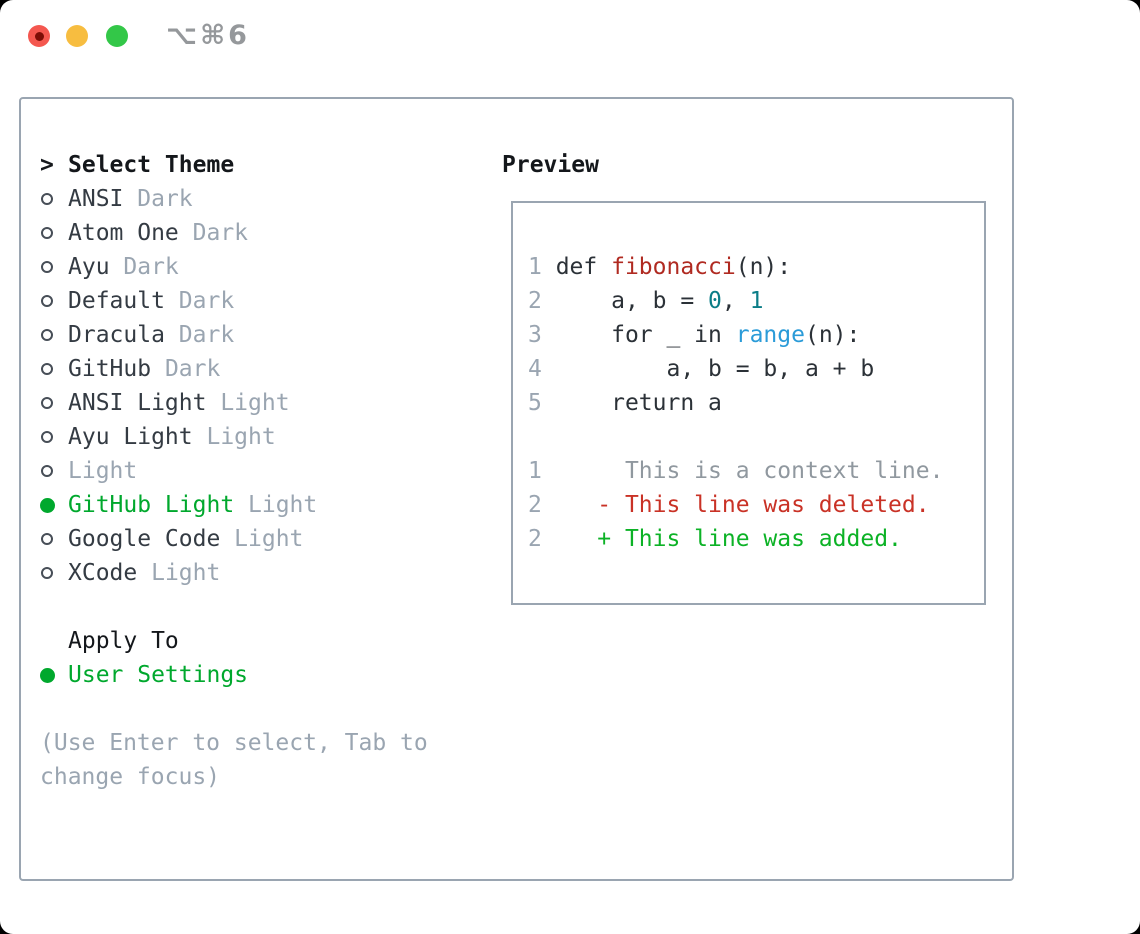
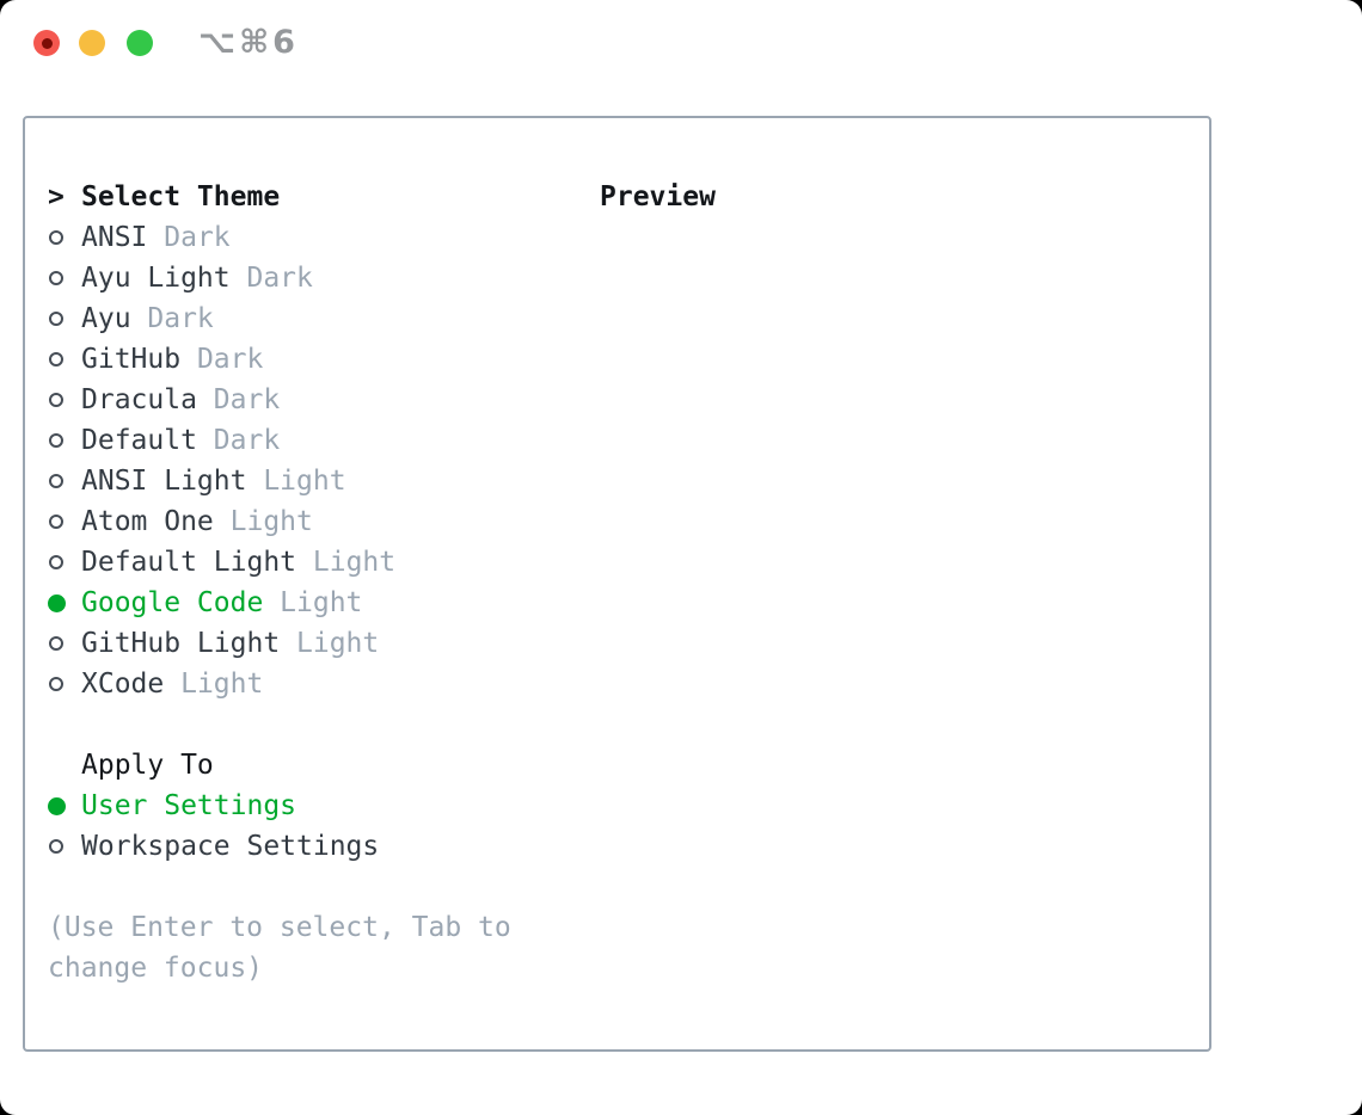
  ⌥⌘6
  >
  Select Theme
  ANSI
  Dark
- Atom One
+ Ayu Light
  Dark
  Ayu
  Dark
- Default
+ GitHub
  Dark
  Dracula
  Dark
- GitHub
+ Default
  Dark
  ANSI Light
  Light
- Ayu Light
+ Atom One
  Light
+ Default Light
  Light
- GitHub Light
+ Google Code
  Light
- Google Code
+ GitHub Light
  Light
  XCode
  Light
  Apply To
  User Settings
+ Workspace Settings
  (Use Enter to select, Tab to
  change focus)
  Preview
- 1 def fibonacci(n):
- 2 a, b = 0, 1
- 3 for _ in range(n):
- 4 a, b = b, a + b
- 5 return a
- 1 This is a context line.
- 2 - This line was deleted.
- 2 + This line was added.
